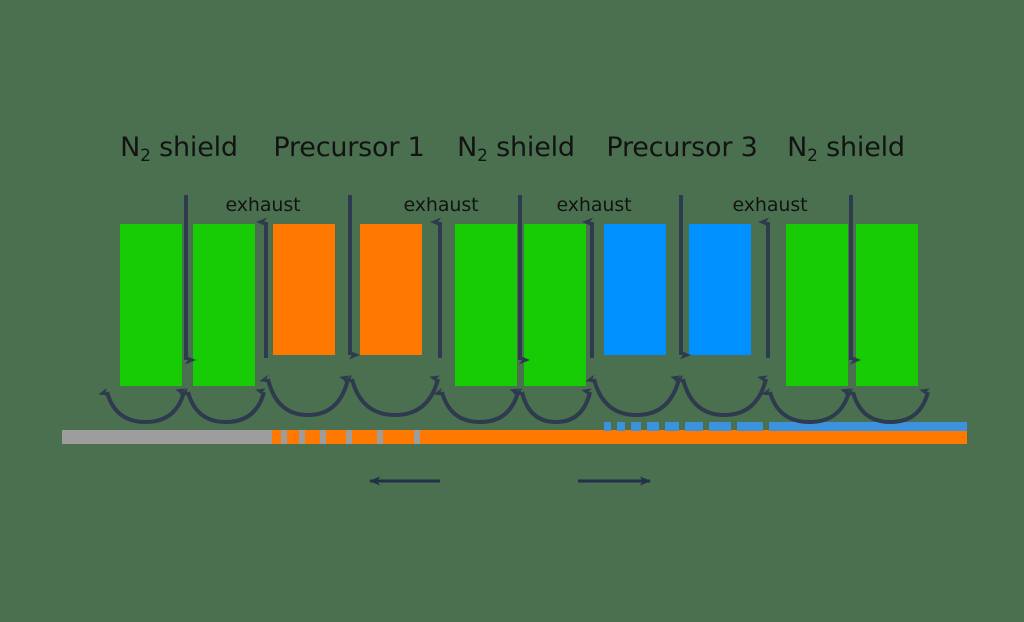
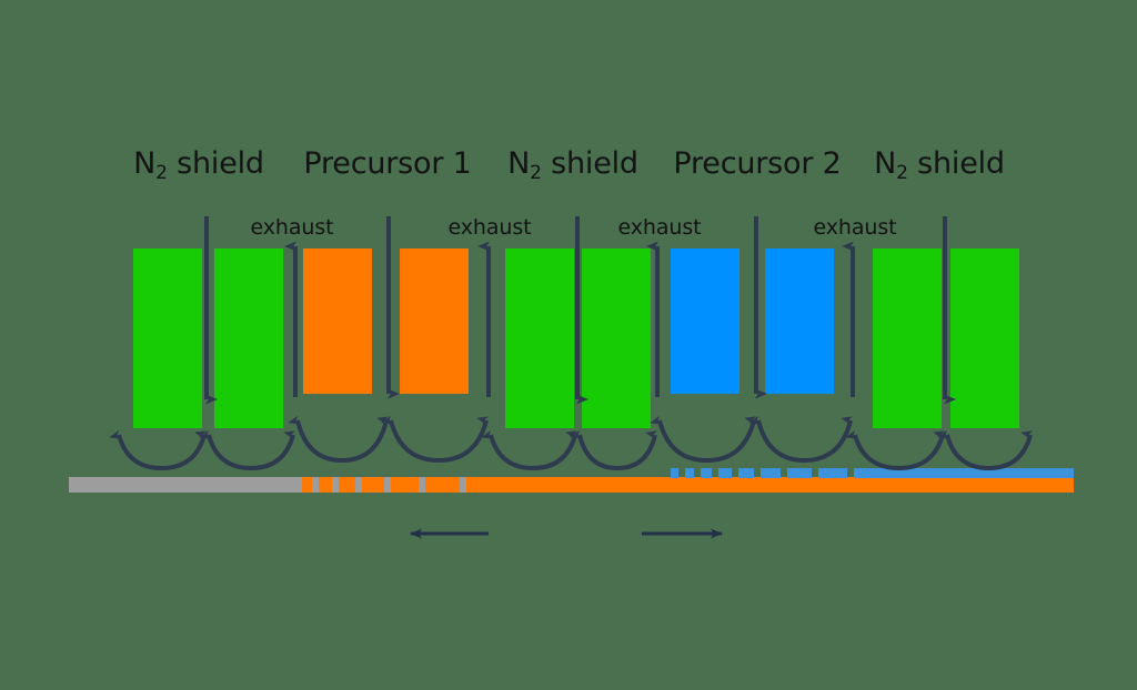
  N2 shield
  Precursor 1
  N2 shield
- Precursor 3
+ Precursor 2
  N2 shield
  exhaust
  exhaust
  exhaust
  exhaust
